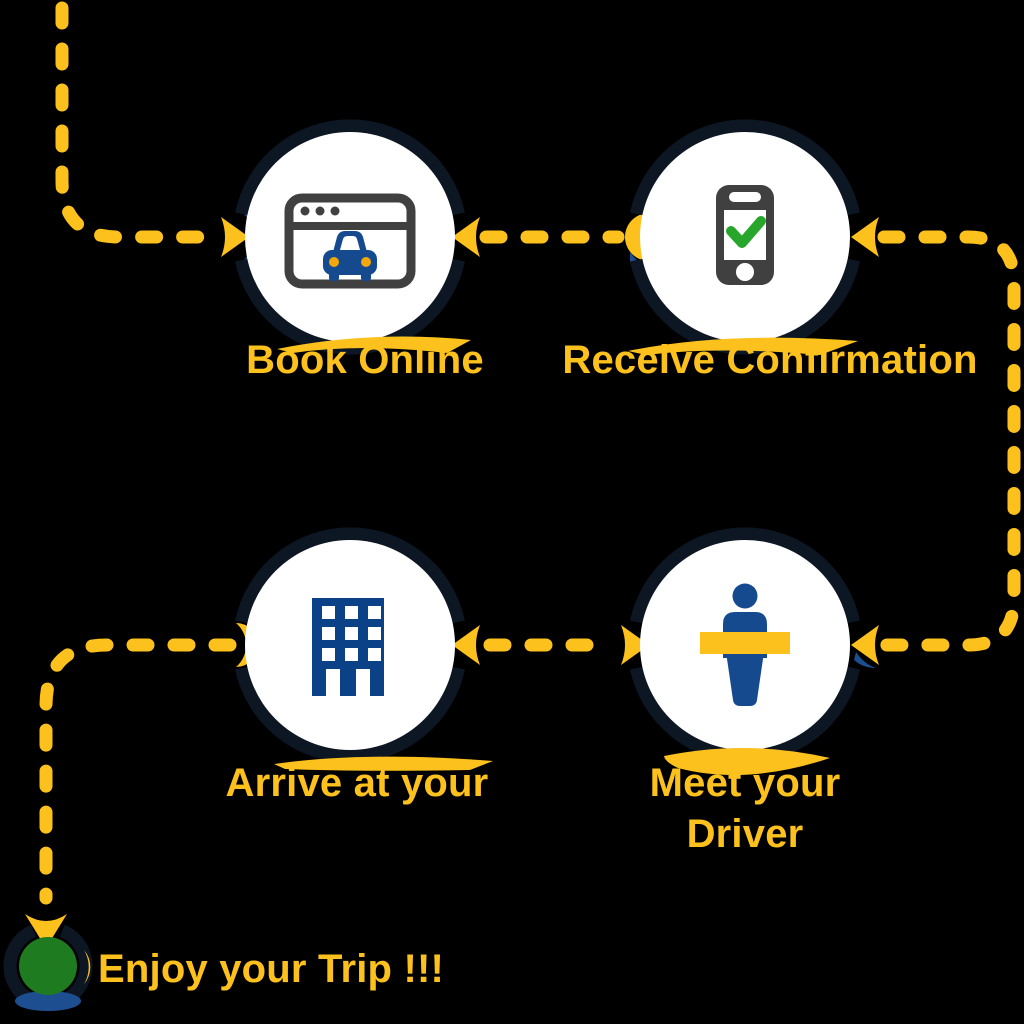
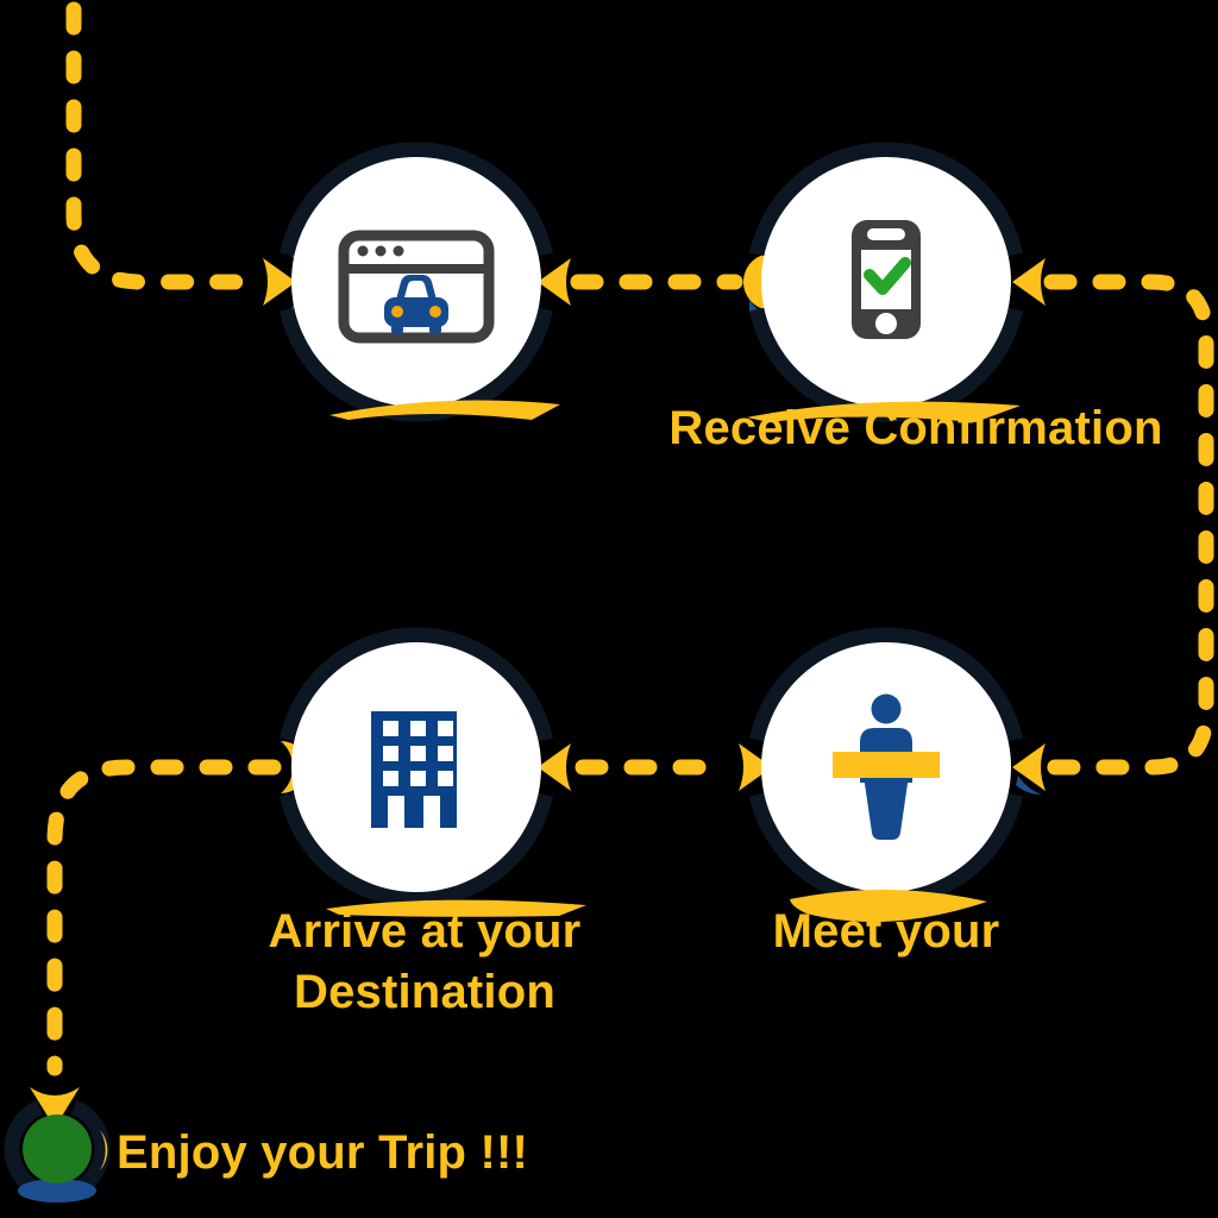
- Book Online
  Receive Confirmation
  Meet your
- Driver
  Arrive at your
+ Destination
  Enjoy your Trip !!!
